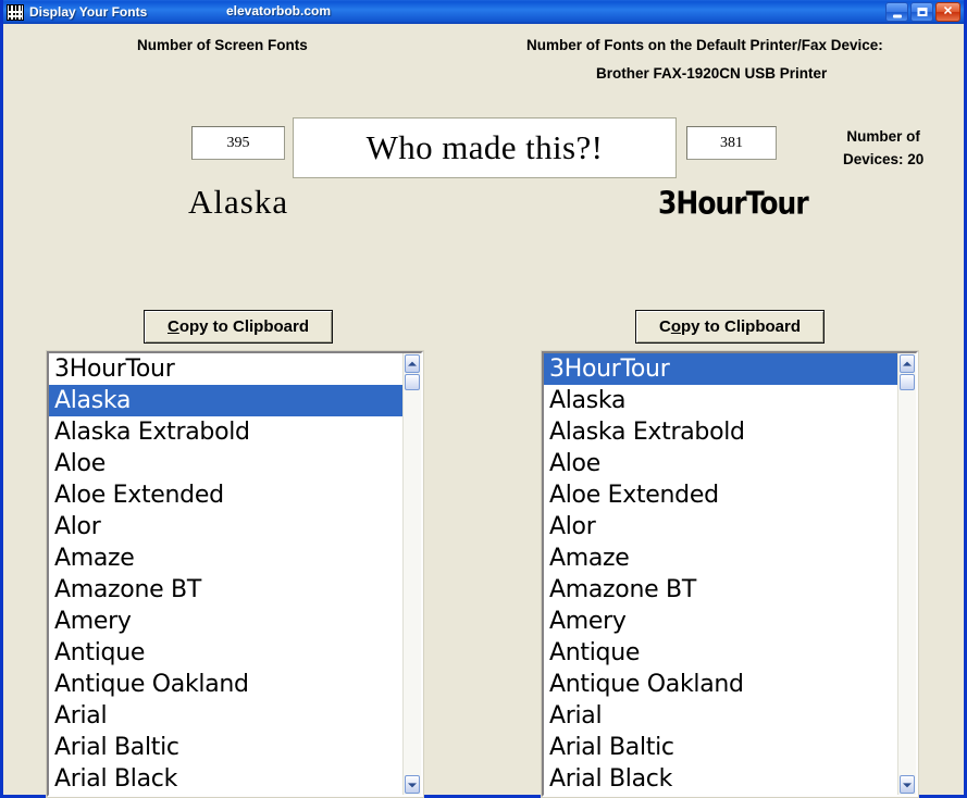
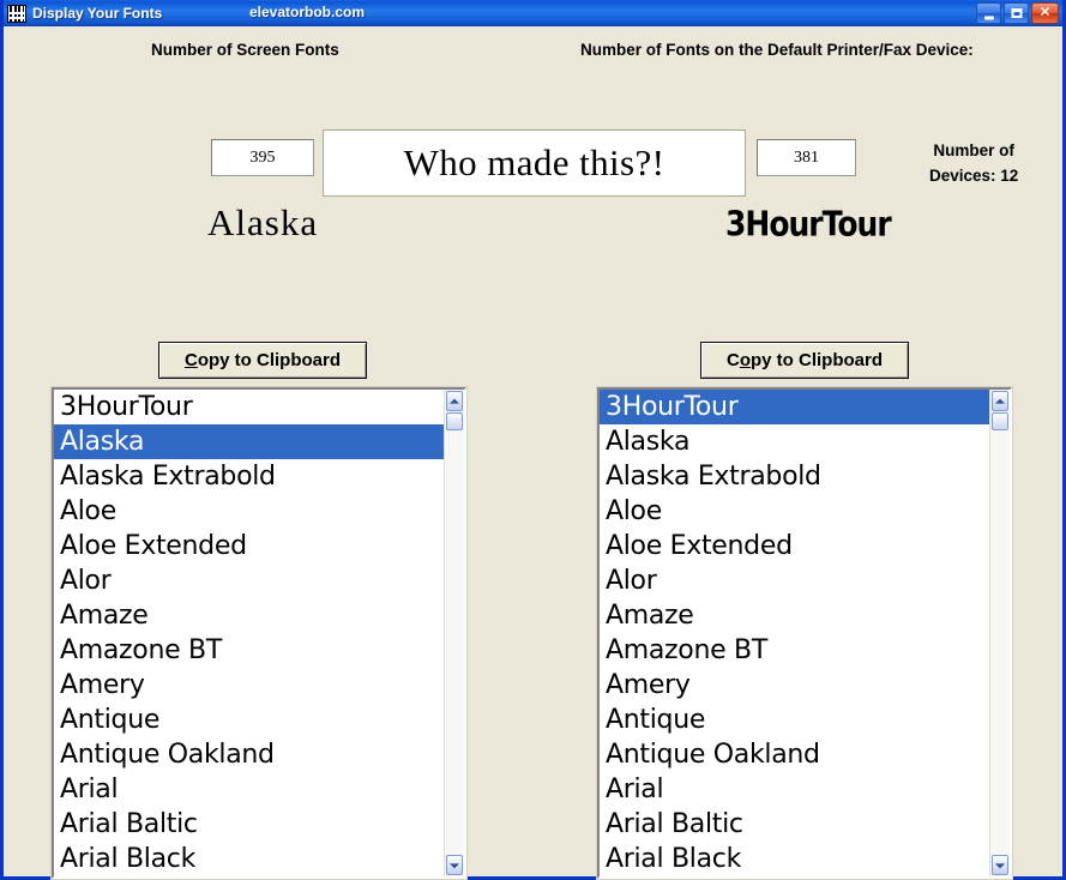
  Display Your Fonts
  elevatorbob.com
  ✕
  Number of Screen Fonts
  Number of Fonts on the Default Printer/Fax Device:
- Brother FAX-1920CN USB Printer
  Number of
- Devices: 20
+ Devices: 12
  395
  381
  Who made this?!
  Alaska
  3HourTour
  Copy to Clipboard
  Copy to Clipboard
  3HourTour
  Alaska
  Alaska Extrabold
  Aloe
  Aloe Extended
  Alor
  Amaze
  Amazone BT
  Amery
  Antique
  Antique Oakland
  Arial
  Arial Baltic
  Arial Black
  3HourTour
  Alaska
  Alaska Extrabold
  Aloe
  Aloe Extended
  Alor
  Amaze
  Amazone BT
  Amery
  Antique
  Antique Oakland
  Arial
  Arial Baltic
  Arial Black
